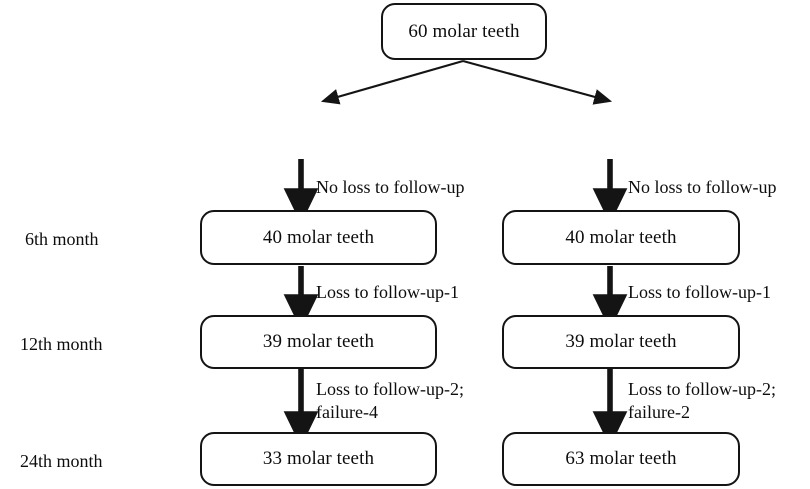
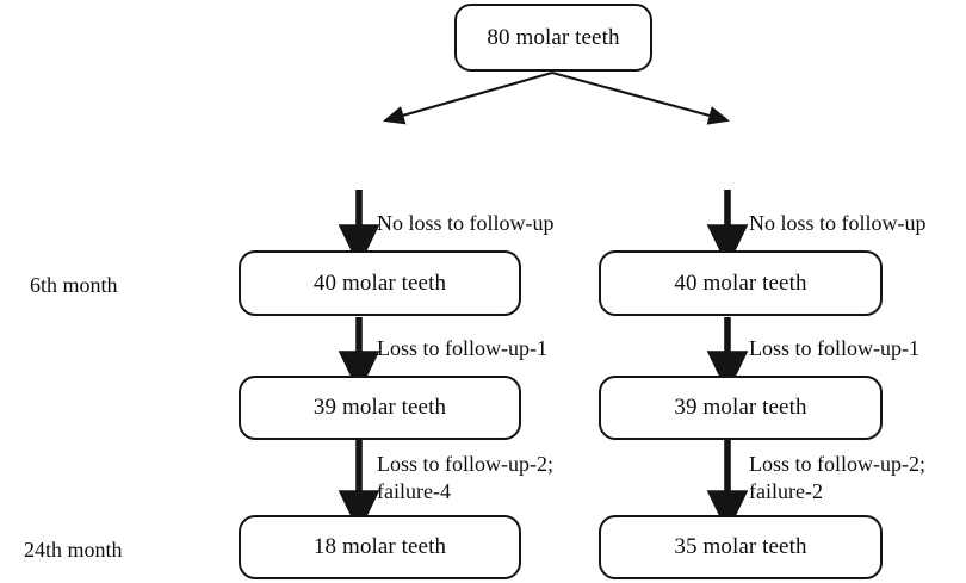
- 60 molar teeth
+ 80 molar teeth
  6th month
- 12th month
  24th month
  No loss to follow-up
  40 molar teeth
  Loss to follow-up-1
  39 molar teeth
  Loss to follow-up-2;
  failure-4
- 33 molar teeth
+ 18 molar teeth
  No loss to follow-up
  40 molar teeth
  Loss to follow-up-1
  39 molar teeth
  Loss to follow-up-2;
  failure-2
- 63 molar teeth
+ 35 molar teeth
